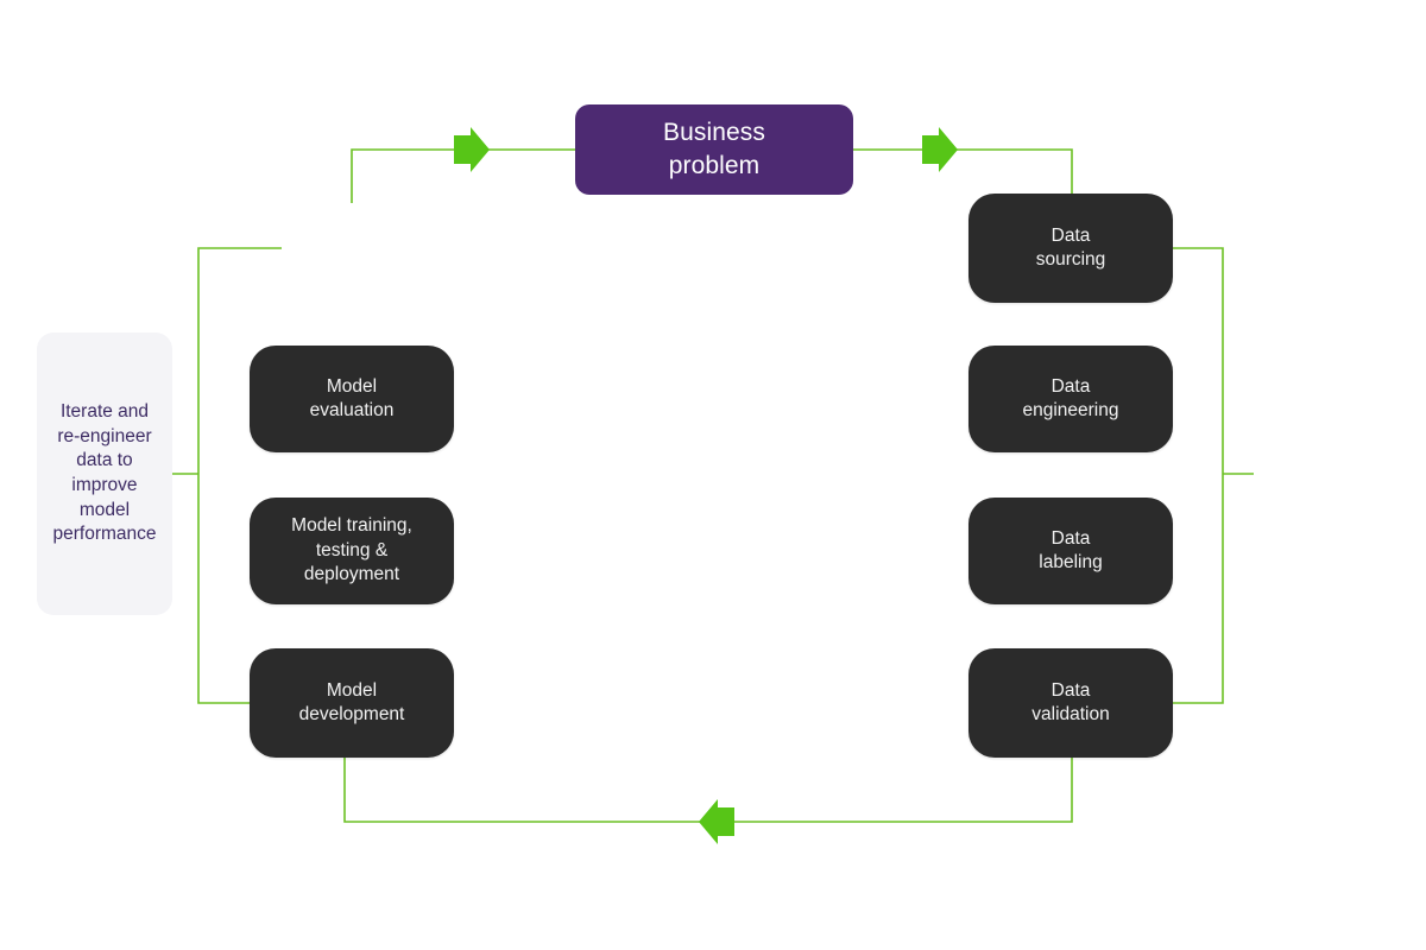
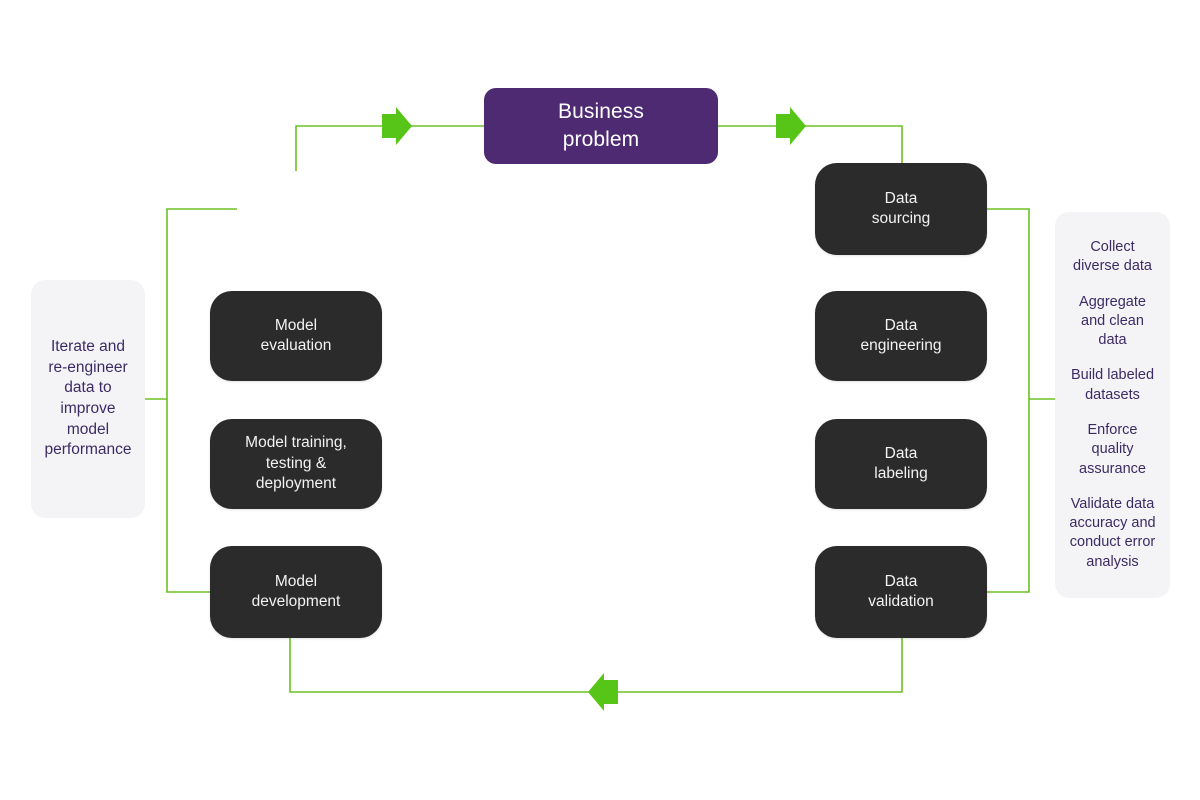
  Business
  problem
  Model
  evaluation
  Model training,
  testing & deployment
  Model
  development
  Data
  sourcing
  Data
  engineering
  Data
  labeling
  Data
  validation
  Iterate and
  re-engineer
  data to
  improve
  model
  performance
+ Collect
+ diverse data
+ Aggregate
+ and clean data
+ Build labeled
+ datasets
+ Enforce quality
+ assurance
+ Validate data
+ accuracy and
+ conduct error
+ analysis
